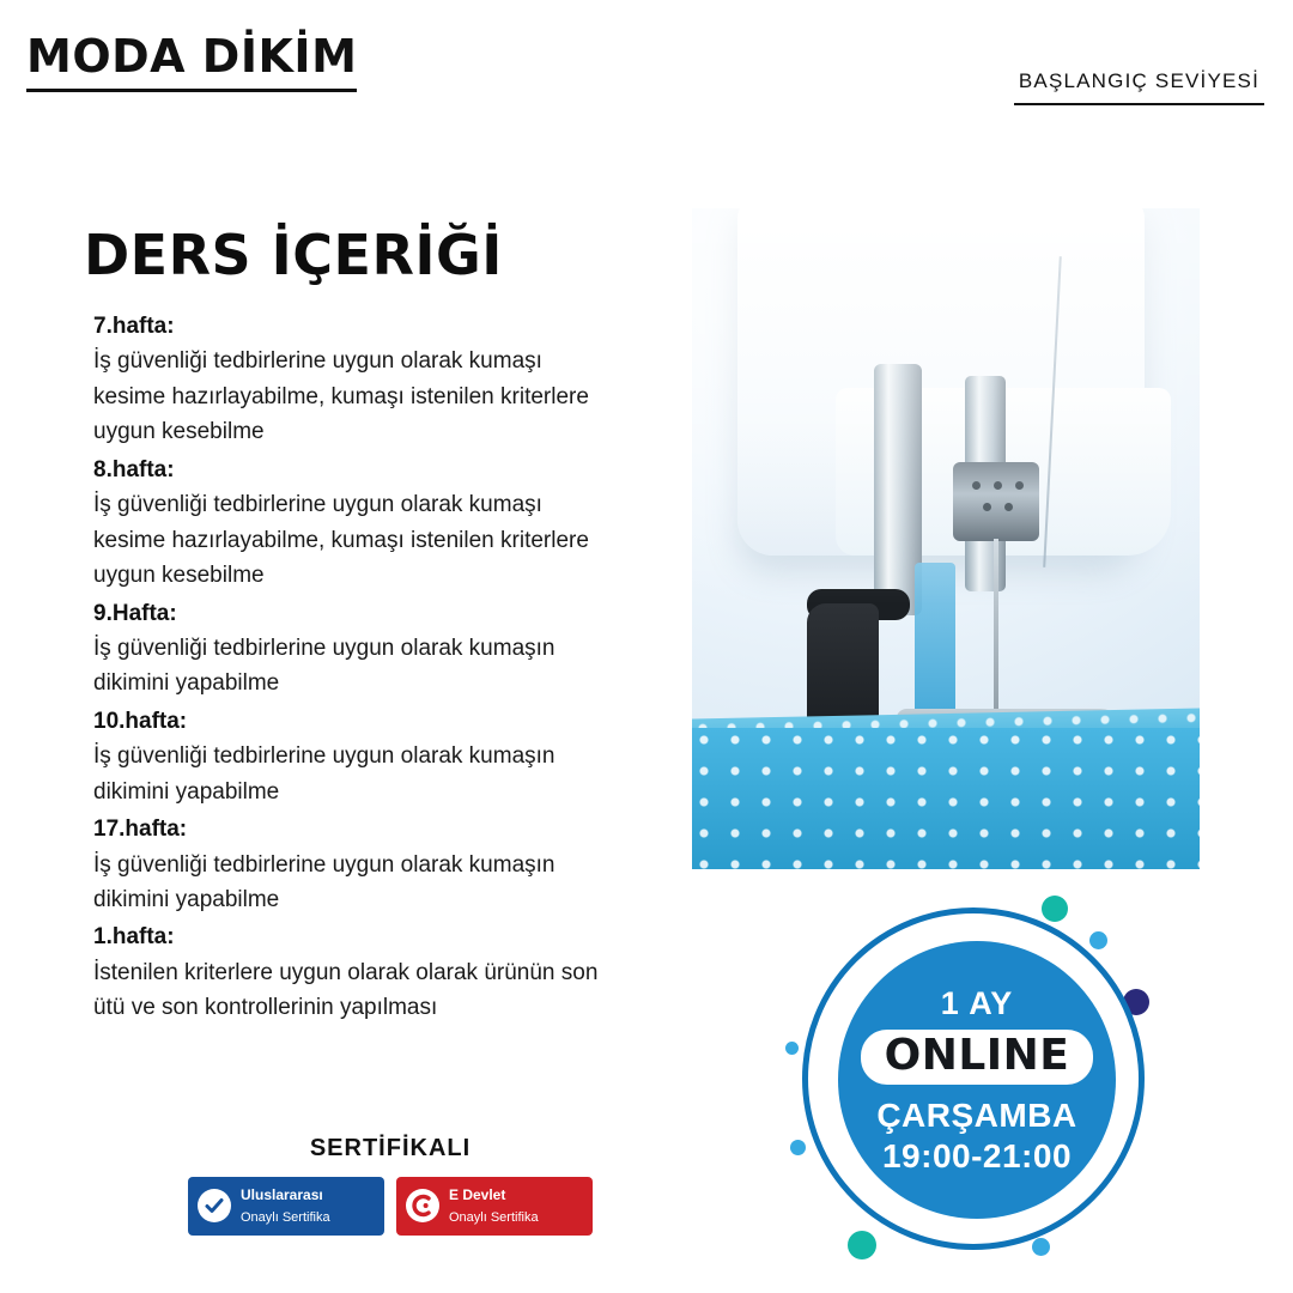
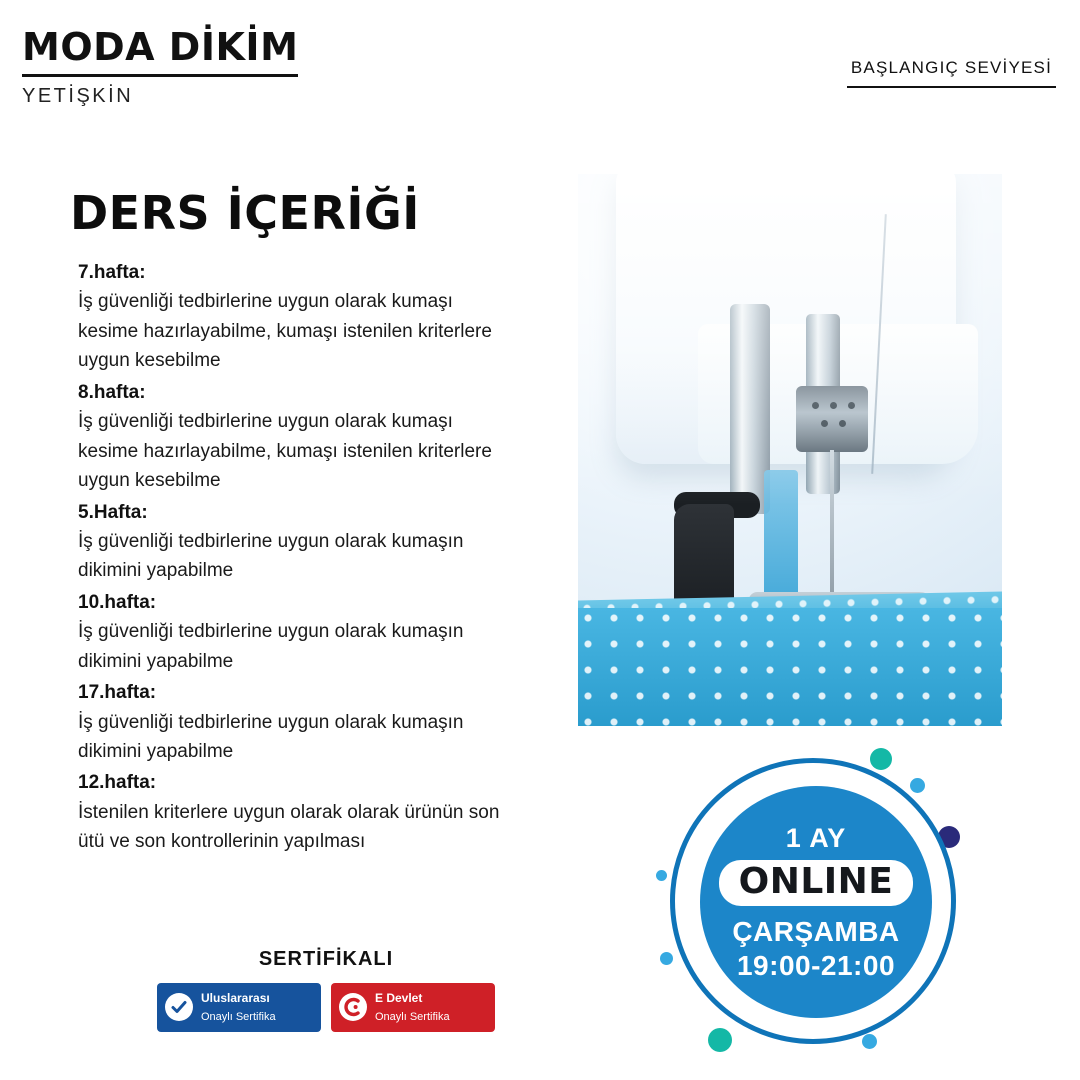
  MODA DİKİM
+ YETİŞKİN
  BAŞLANGIÇ SEVİYESİ
  DERS İÇERİĞİ
  7.hafta:
  İş güvenliği tedbirlerine uygun olarak kumaşı kesime hazırlayabilme, kumaşı istenilen kriterlere uygun kesebilme
  8.hafta:
  İş güvenliği tedbirlerine uygun olarak kumaşı kesime hazırlayabilme, kumaşı istenilen kriterlere uygun kesebilme
- 9.Hafta:
+ 5.Hafta:
  İş güvenliği tedbirlerine uygun olarak kumaşın dikimini yapabilme
  10.hafta:
  İş güvenliği tedbirlerine uygun olarak kumaşın dikimini yapabilme
  17.hafta:
  İş güvenliği tedbirlerine uygun olarak kumaşın dikimini yapabilme
- 1.hafta:
+ 12.hafta:
  İstenilen kriterlere uygun olarak olarak ürünün son ütü ve son kontrollerinin yapılması
  SERTİFİKALI
  Uluslararası
  Onaylı Sertifika
  E Devlet
  Onaylı Sertifika
  1 AY
  ONLINE
  ÇARŞAMBA
  19:00-21:00
